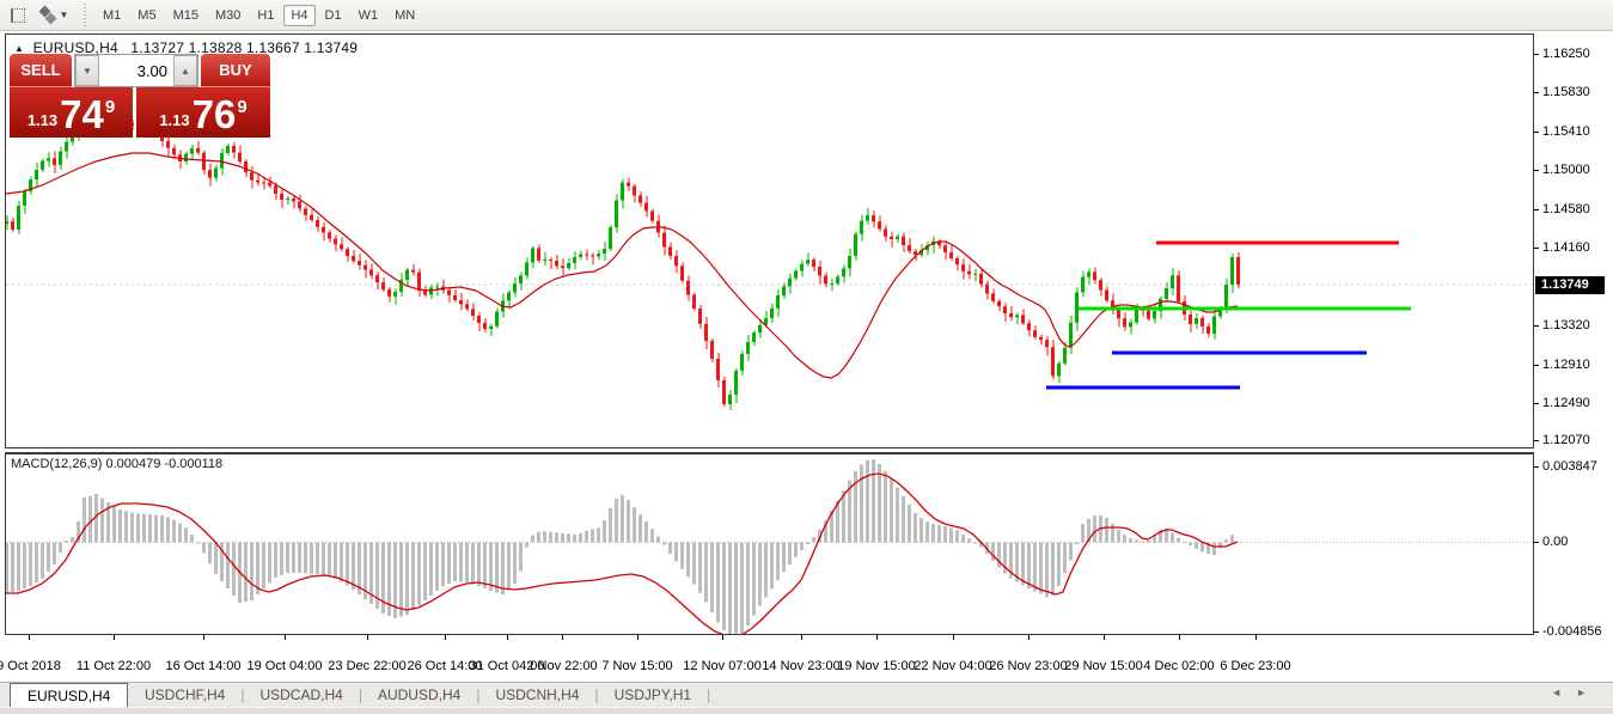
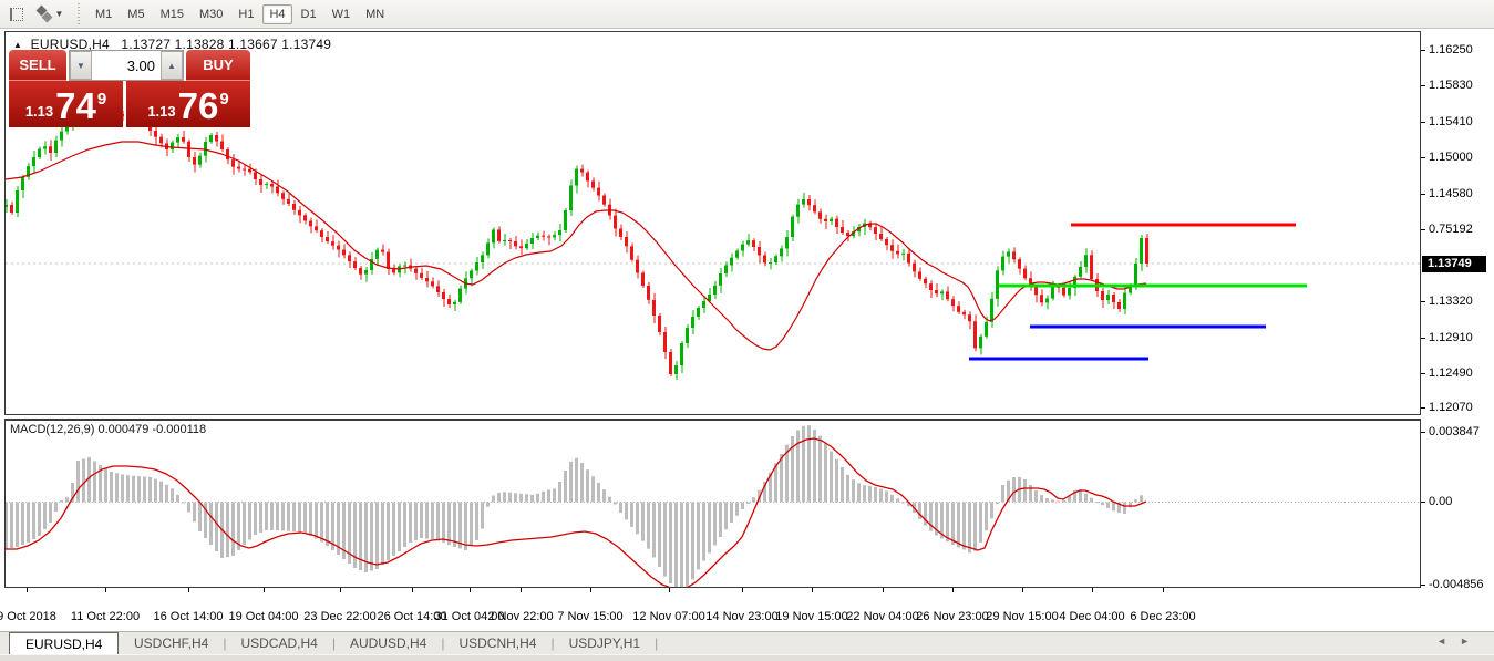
  ▼
  M1
  M5
  M15
  M30
  H1
  H4
  D1
  W1
  MN
  ▲ EURUSD,H4 1.13727 1.13828 1.13667 1.13749
  SELL
  ▼
  3.00
  ▲
  BUY
  1.13
  74
  9
  1.13
  76
  9
  MACD(12,26,9) 0.000479 -0.000118
  1.13749
  1.16250
  1.15830
  1.15410
  1.15000
  1.14580
- 1.14160
+ 0.75192
  1.13320
  1.12910
  1.12490
  1.12070
  0.003847
  0.00
  -0.004856
  9 Oct 2018
  11 Oct 22:00
  16 Oct 14:00
  19 Oct 04:00
  23 Dec 22:00
  26 Oct 14:00
  31 Oct 04:00
  2 Nov 22:00
  7 Nov 15:00
  12 Nov 07:00
  14 Nov 23:00
  19 Nov 15:00
  22 Nov 04:00
  26 Nov 23:00
  29 Nov 15:00
- 4 Dec 02:00
+ 4 Dec 04:00
  6 Dec 23:00
  EURUSD,H4
  USDCHF,H4
  |
  USDCAD,H4
  |
  AUDUSD,H4
  |
  USDCNH,H4
  |
  USDJPY,H1
  |
  ◄►
